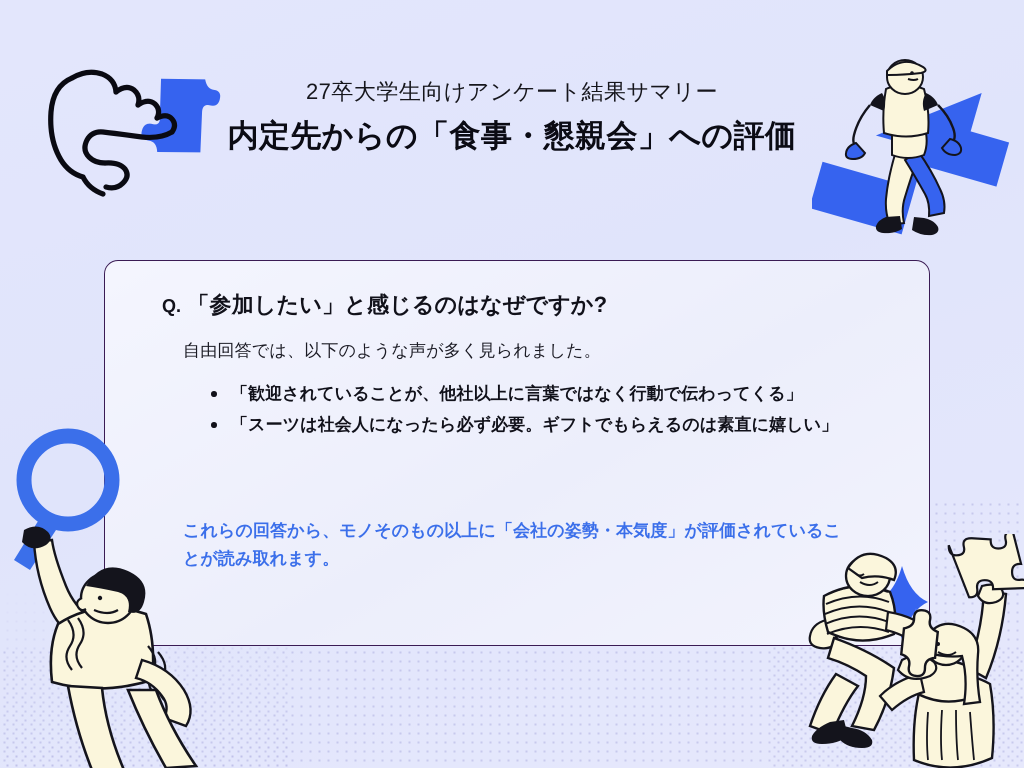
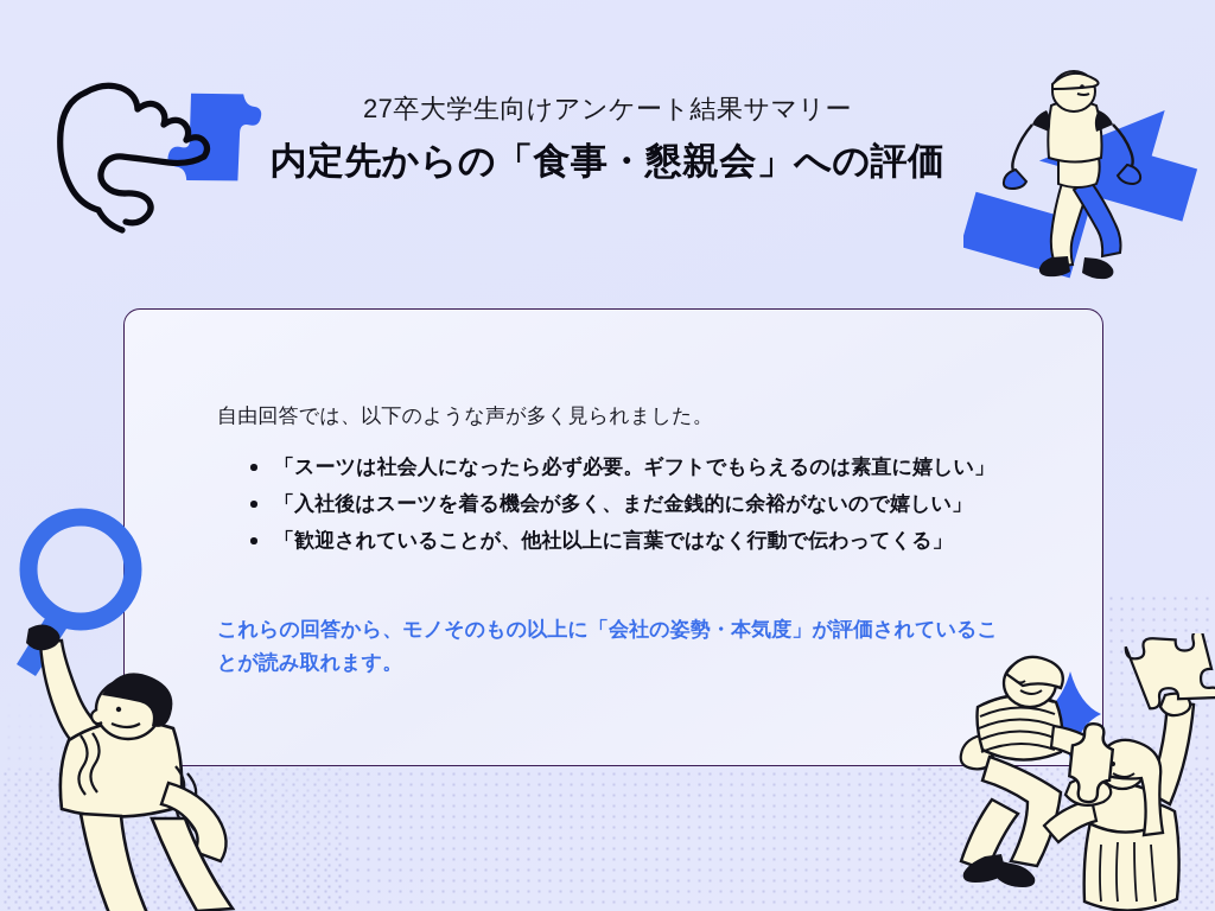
  27卒大学生向けアンケート結果サマリー
  内定先からの「食事・懇親会」への評価
- Q. 「参加したい」と感じるのはなぜですか?
  自由回答では、以下のような声が多く見られました。
- 「歓迎されていることが、他社以上に言葉ではなく行動で伝わってくる」
+ 「スーツは社会人になったら必ず必要。ギフトでもらえるのは素直に嬉しい」
+ 「入社後はスーツを着る機会が多く、まだ金銭的に余裕がないので嬉しい」
- 「スーツは社会人になったら必ず必要。ギフトでもらえるのは素直に嬉しい」
+ 「歓迎されていることが、他社以上に言葉ではなく行動で伝わってくる」
  これらの回答から、モノそのもの以上に「会社の姿勢・本気度」が評価されていることが読み取れます。
